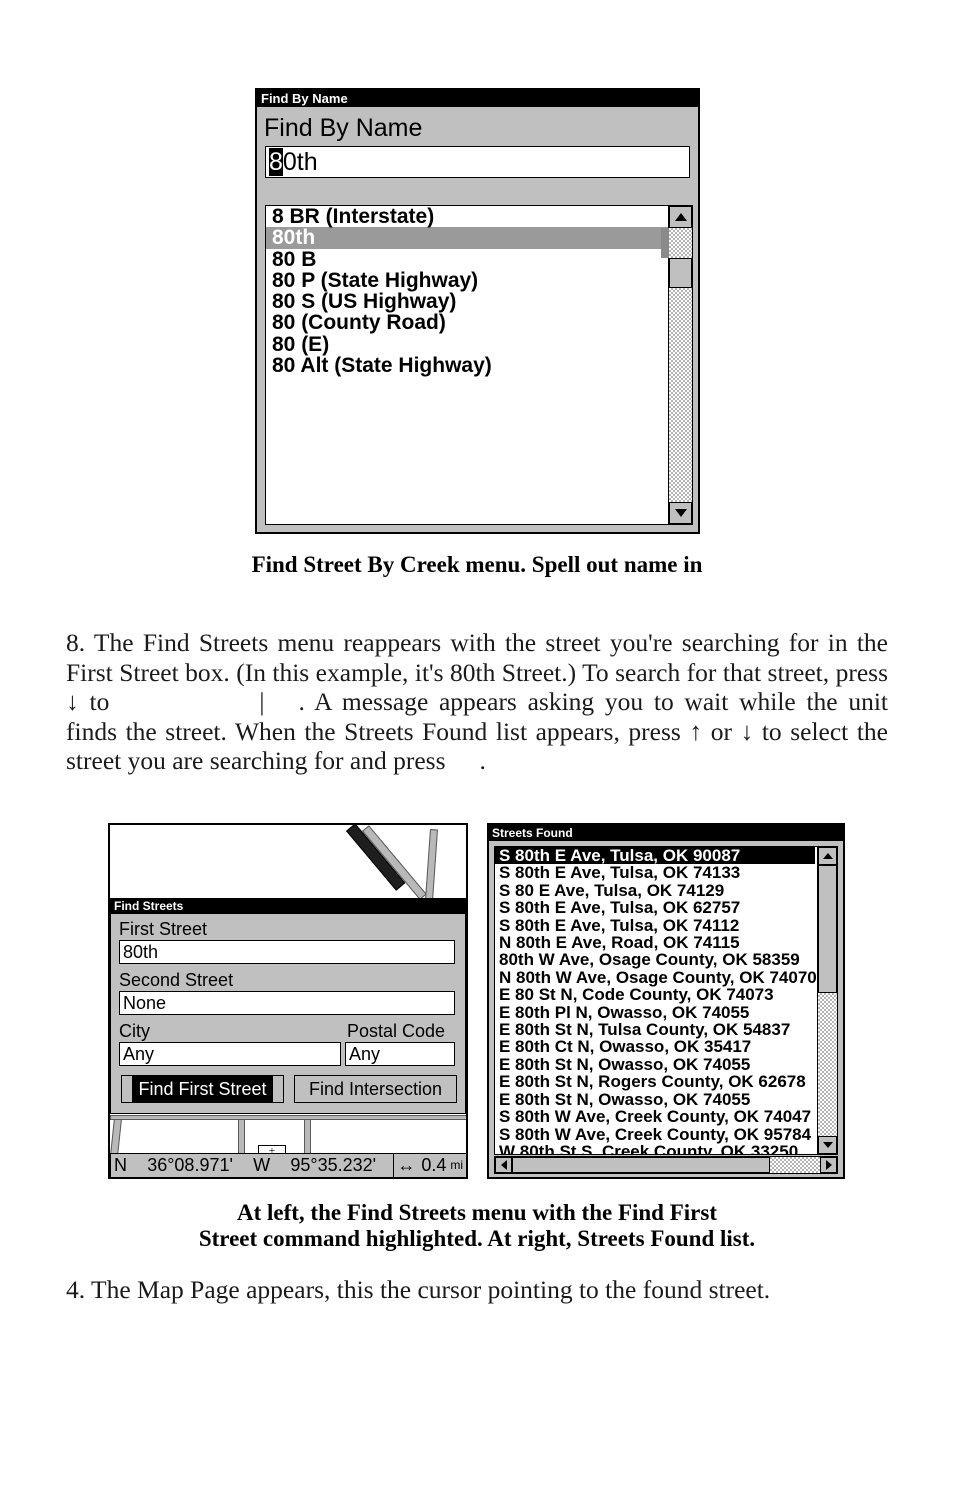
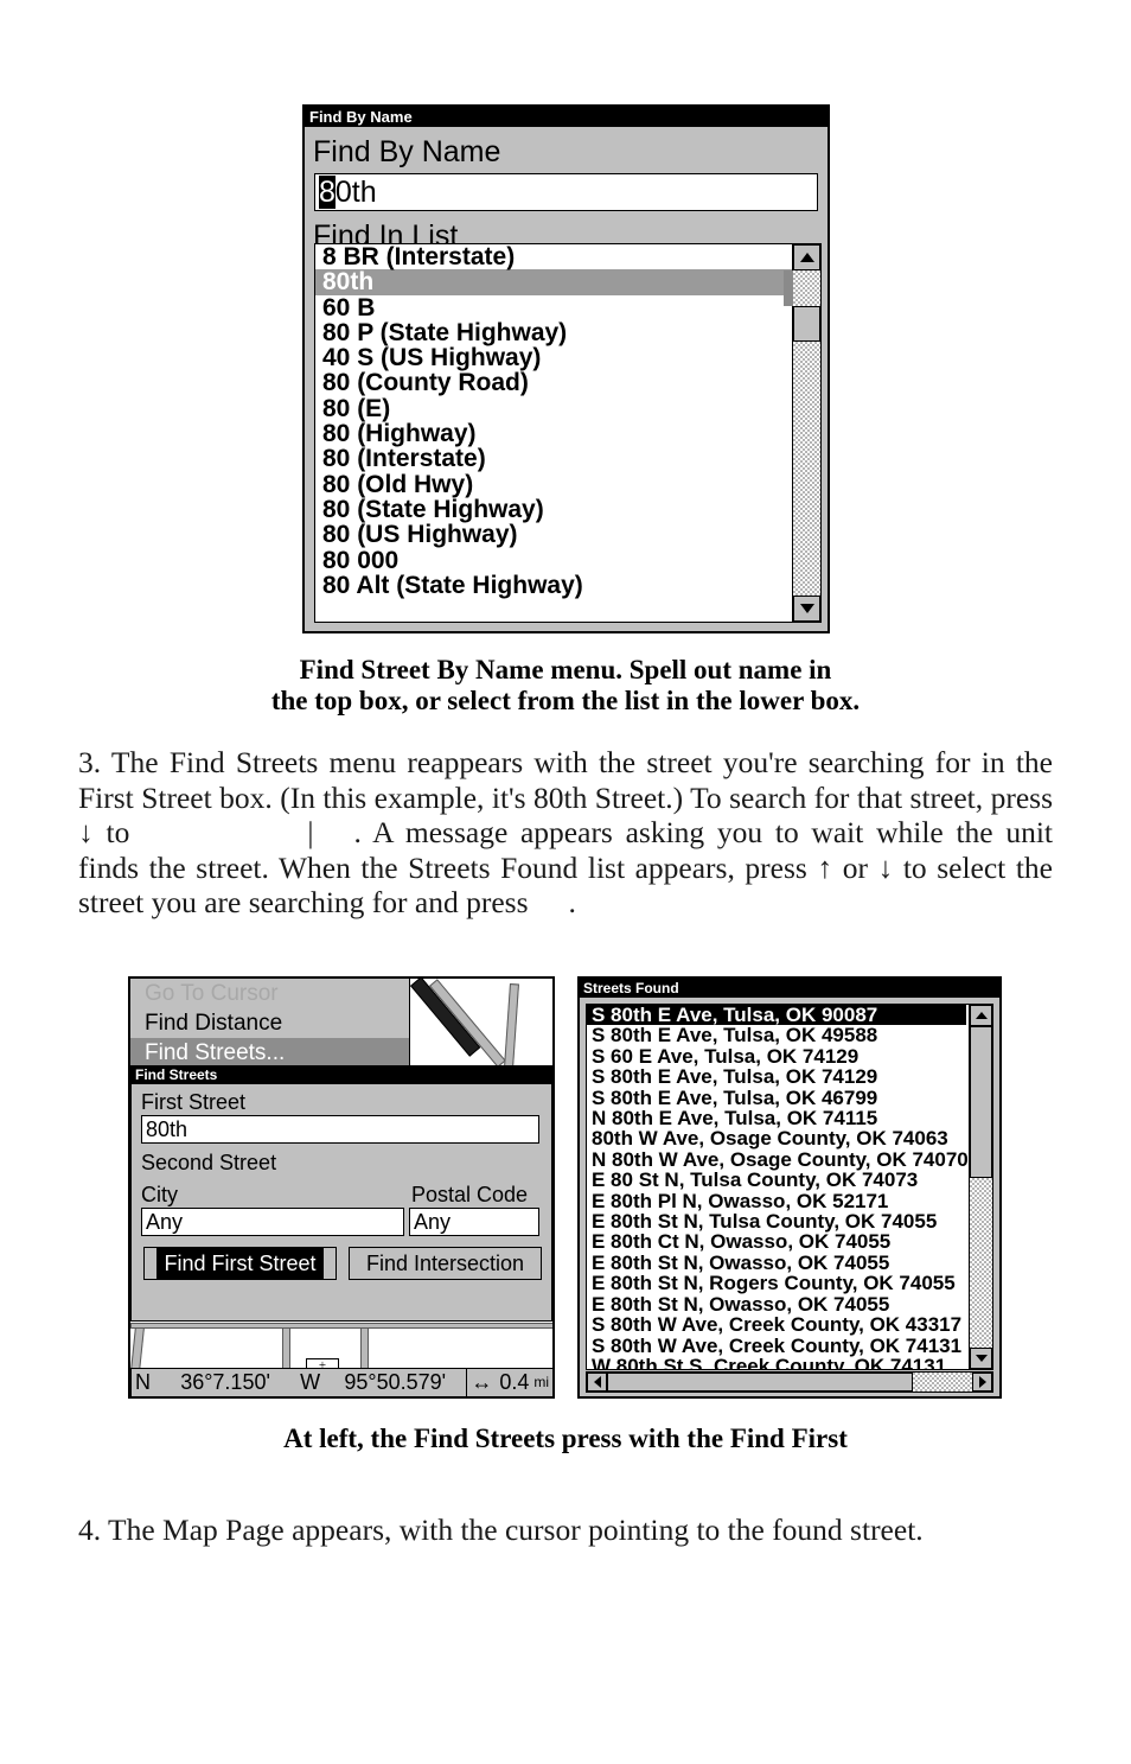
  Find By Name
  Find By Name
  80th
+ Find In List
  8 BR (Interstate)
  80th
- 80 B
+ 60 B
  80 P (State Highway)
- 80 S (US Highway)
+ 40 S (US Highway)
  80 (County Road)
  80 (E)
+ 80 (Highway)
+ 80 (Interstate)
+ 80 (Old Hwy)
+ 80 (State Highway)
+ 80 (US Highway)
+ 80 000
  80 Alt (State Highway)
- Find Street By Creek menu. Spell out name in
+ Find Street By Name menu. Spell out name in
+ the top box, or select from the list in the lower box.
- 8. The Find Streets menu reappears with the street you're searching for in the First Street box. (In this example, it's 80th Street.) To search for that street, press ↓ to | . A message appears asking you to wait while the unit finds the street. When the Streets Found list appears, press ↑ or ↓ to select the street you are searching for and press .
+ 3. The Find Streets menu reappears with the street you're searching for in the First Street box. (In this example, it's 80th Street.) To search for that street, press ↓ to | . A message appears asking you to wait while the unit finds the street. When the Streets Found list appears, press ↑ or ↓ to select the street you are searching for and press .
  +
+ Go To Cursor
+ Find Distance
+ Find Streets...
  Find Streets
  First Street
  80th
  Second Street
- None
  City
  Postal Code
  Any
  Any
  Find First Street
  Find Intersection
  N
- 36°08.971'
+ 36°7.150'
  W
- 95°35.232'
+ 95°50.579'
  ↔
  0.4
  mi
  Streets Found
  S 80th E Ave, Tulsa, OK 90087
- S 80th E Ave, Tulsa, OK 74133
+ S 80th E Ave, Tulsa, OK 49588
- S 80 E Ave, Tulsa, OK 74129
+ S 60 E Ave, Tulsa, OK 74129
- S 80th E Ave, Tulsa, OK 62757
+ S 80th E Ave, Tulsa, OK 74129
- S 80th E Ave, Tulsa, OK 74112
+ S 80th E Ave, Tulsa, OK 46799
- N 80th E Ave, Road, OK 74115
+ N 80th E Ave, Tulsa, OK 74115
- 80th W Ave, Osage County, OK 58359
+ 80th W Ave, Osage County, OK 74063
  N 80th W Ave, Osage County, OK 74070
- E 80 St N, Code County, OK 74073
+ E 80 St N, Tulsa County, OK 74073
- E 80th Pl N, Owasso, OK 74055
+ E 80th Pl N, Owasso, OK 52171
- E 80th St N, Tulsa County, OK 54837
+ E 80th St N, Tulsa County, OK 74055
- E 80th Ct N, Owasso, OK 35417
+ E 80th Ct N, Owasso, OK 74055
  E 80th St N, Owasso, OK 74055
- E 80th St N, Rogers County, OK 62678
+ E 80th St N, Rogers County, OK 74055
  E 80th St N, Owasso, OK 74055
- S 80th W Ave, Creek County, OK 74047
+ S 80th W Ave, Creek County, OK 43317
- S 80th W Ave, Creek County, OK 95784
+ S 80th W Ave, Creek County, OK 74131
- W 80th St S, Creek County, OK 33250
+ W 80th St S, Creek County, OK 74131
- At left, the Find Streets menu with the Find First
+ At left, the Find Streets press with the Find First
- Street command highlighted. At right, Streets Found list.
- 4. The Map Page appears, this the cursor pointing to the found street.
+ 4. The Map Page appears, with the cursor pointing to the found street.
